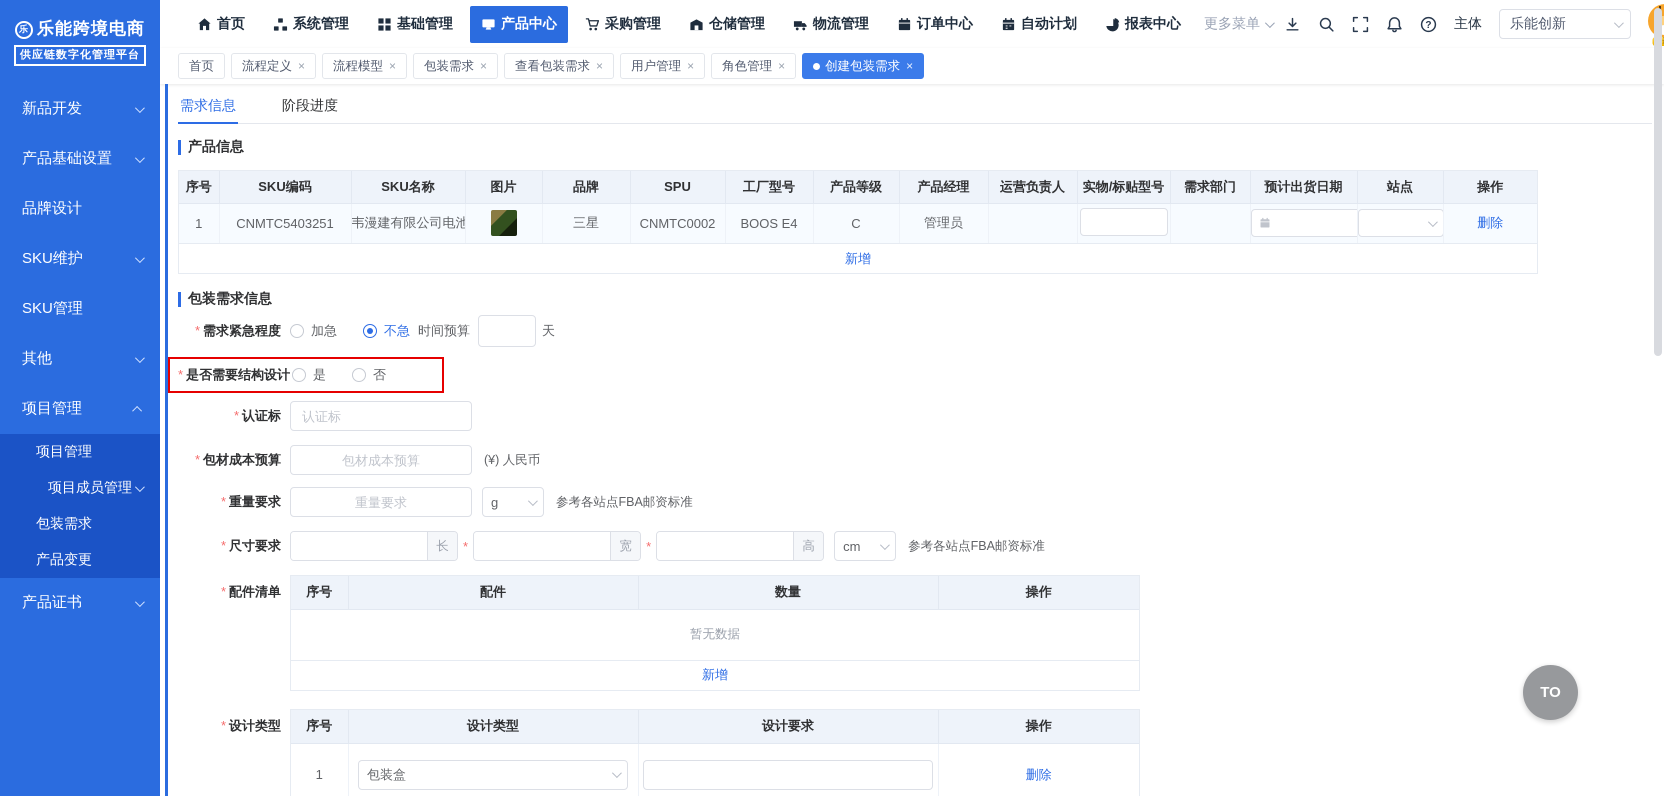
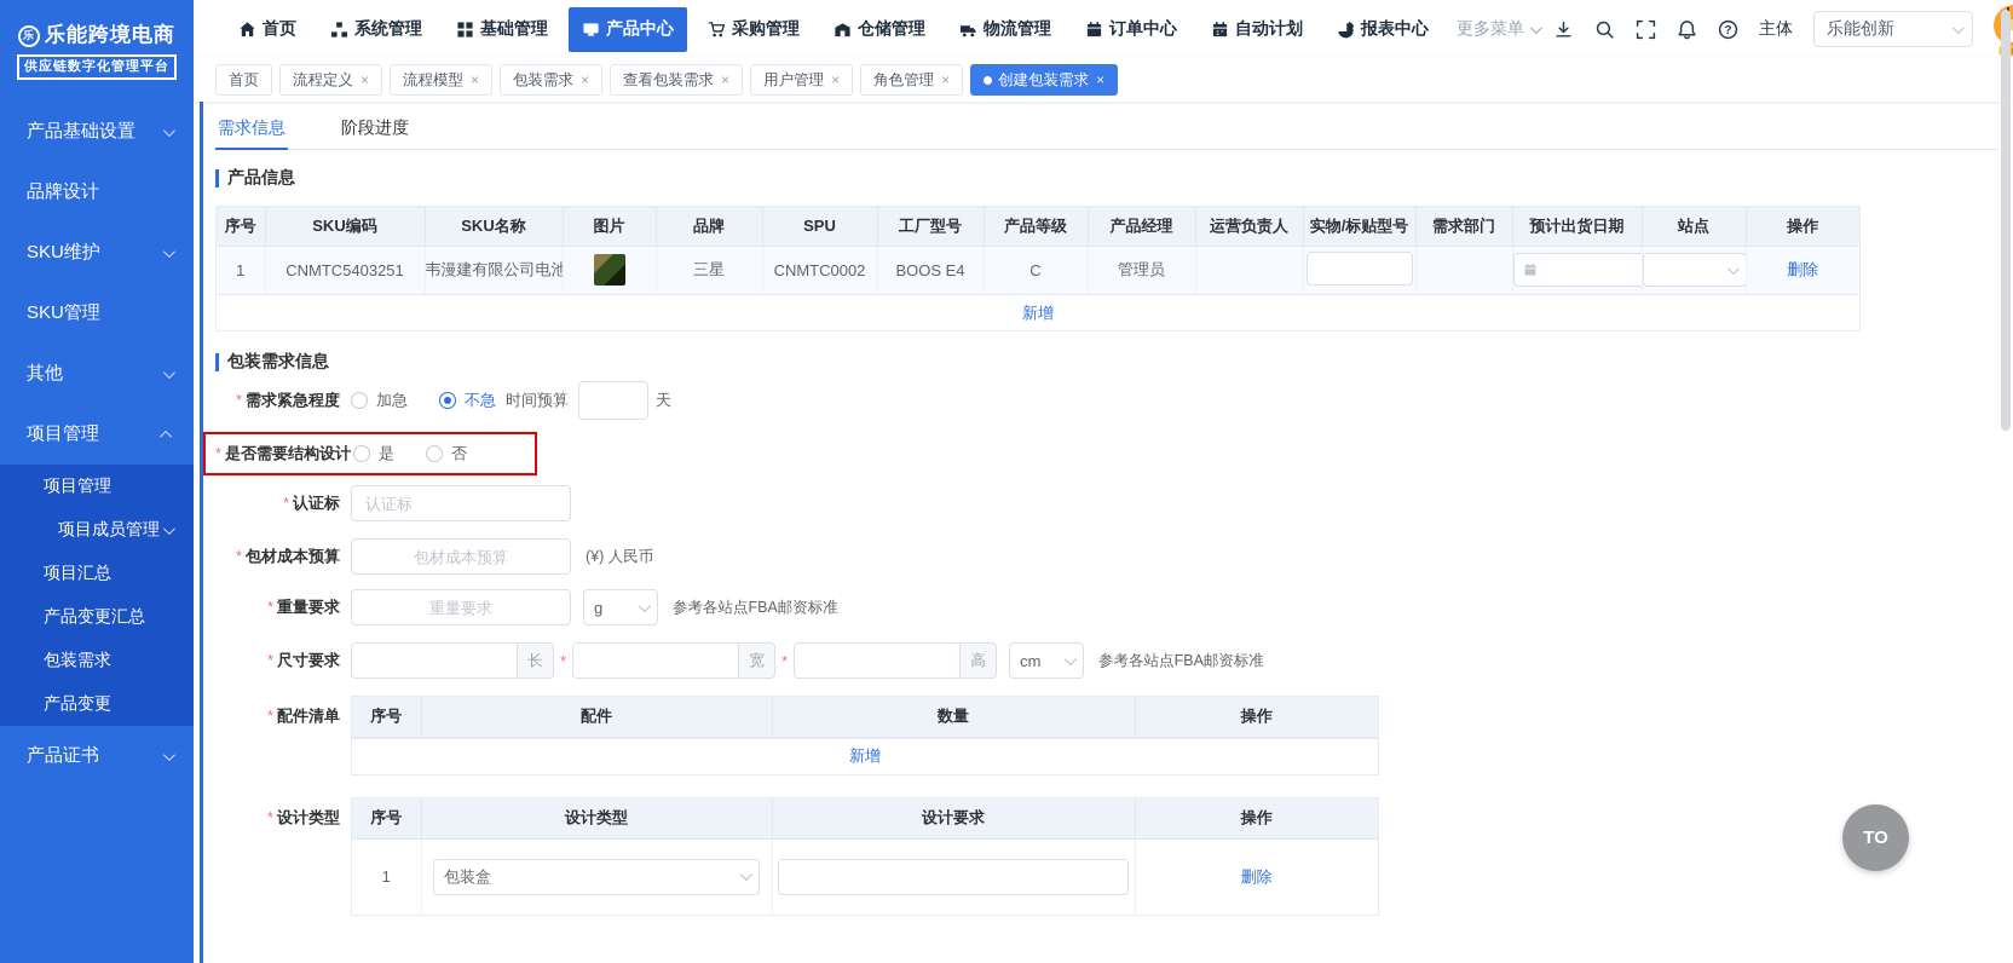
  乐
  乐能跨境电商
  供应链数字化管理平台
- 新品开发
  产品基础设置
  品牌设计
  SKU维护
  SKU管理
  其他
  项目管理
  项目管理
  项目成员管理
+ 项目汇总
+ 产品变更汇总
  包装需求
  产品变更
  产品证书
  首页
  系统管理
  基础管理
  产品中心
  采购管理
  仓储管理
  物流管理
  订单中心
  自动计划
  报表中心
  更多菜单
  ?
  主体
  乐能创新
  首页
  流程定义
  ×
  流程模型
  ×
  包装需求
  ×
  查看包装需求
  ×
  用户管理
  ×
  角色管理
  ×
  创建包装需求
  ×
  需求信息
  阶段进度
  产品信息
  序号	SKU编码	SKU名称	图片	品牌	SPU	工厂型号	产品等级	产品经理	运营负责人	实物/标贴型号	需求部门	预计出货日期	站点	操作
  1	CNMTC5403251	韦漫建有限公司电池		三星	CNMTC0002	BOOS E4	C	管理员						删除
  新增
  包装需求信息
  需求紧急程度
  加急
  不急
  时间预算
  天
  是否需要结构设计
  是
  否
  认证标
  认证标
  包材成本预算
  包材成本预算
  (¥) 人民币
  重量要求
  重量要求
  g
  参考各站点FBA邮资标准
  尺寸要求
  长
  *
  宽
  *
  高
  cm
  参考各站点FBA邮资标准
  配件清单
  序号	配件	数量	操作
- 暂无数据
  新增
  设计类型
  序号	设计类型	设计要求	操作
  1	包装盒		删除
  TO
